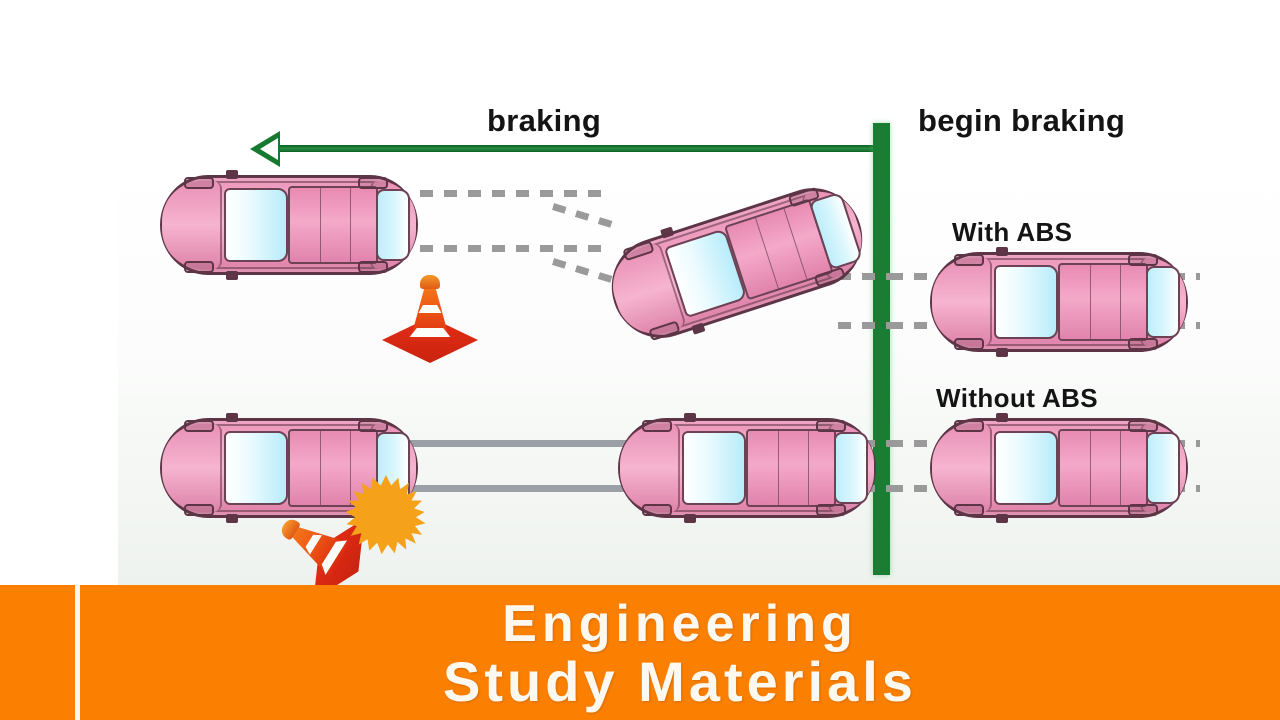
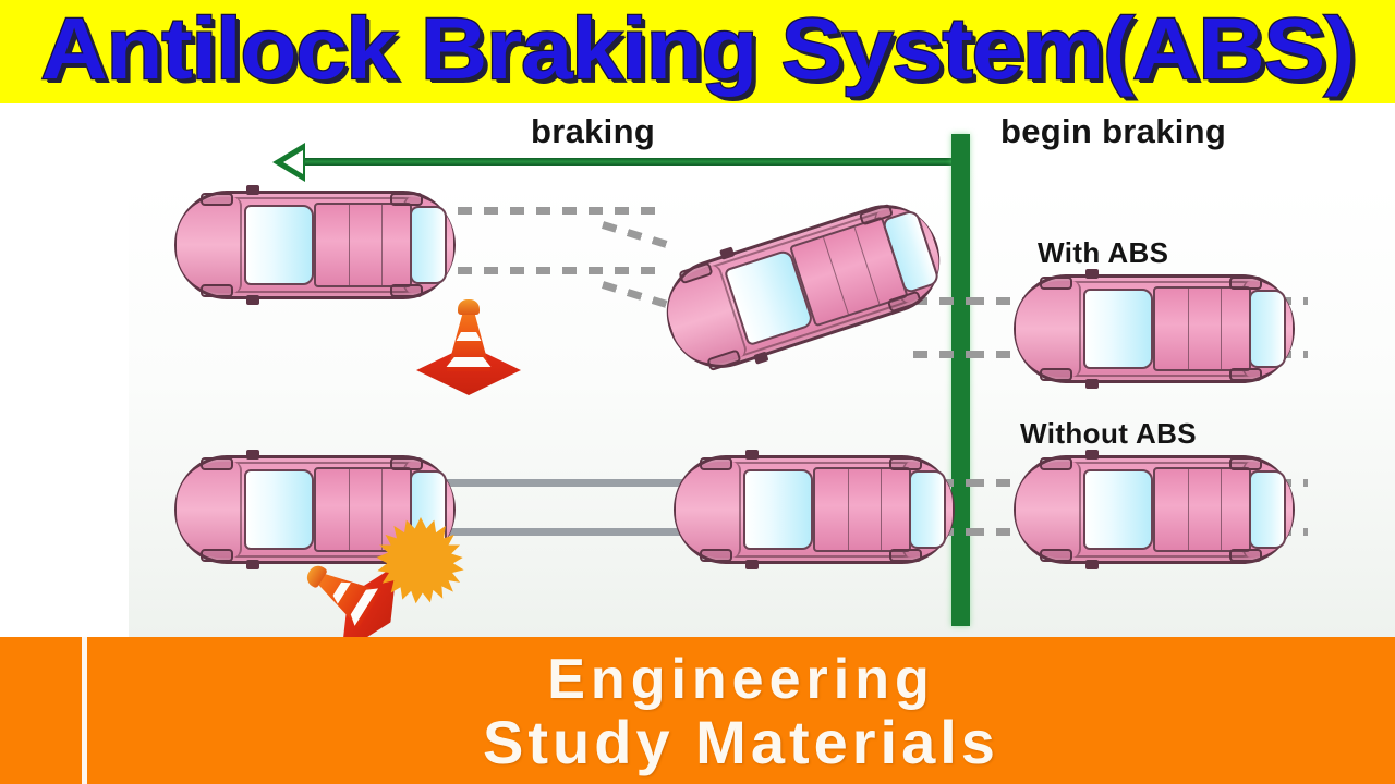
+ Antilock Braking System(ABS)
  braking
  begin braking
  With ABS
  Without ABS
  Engineering
  Study Materials
